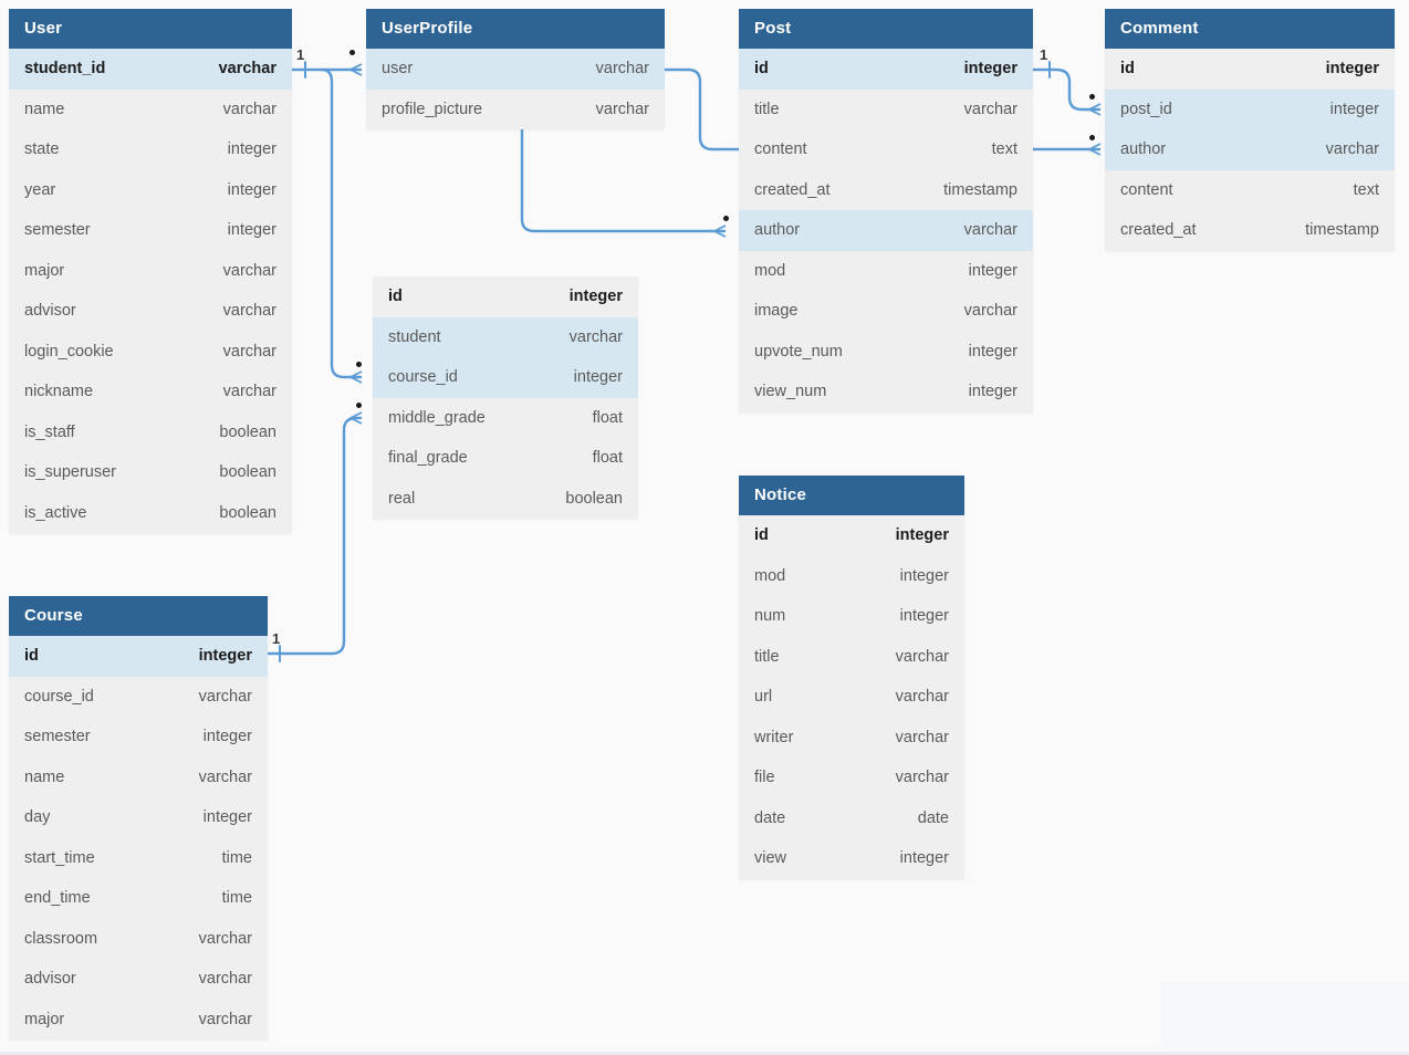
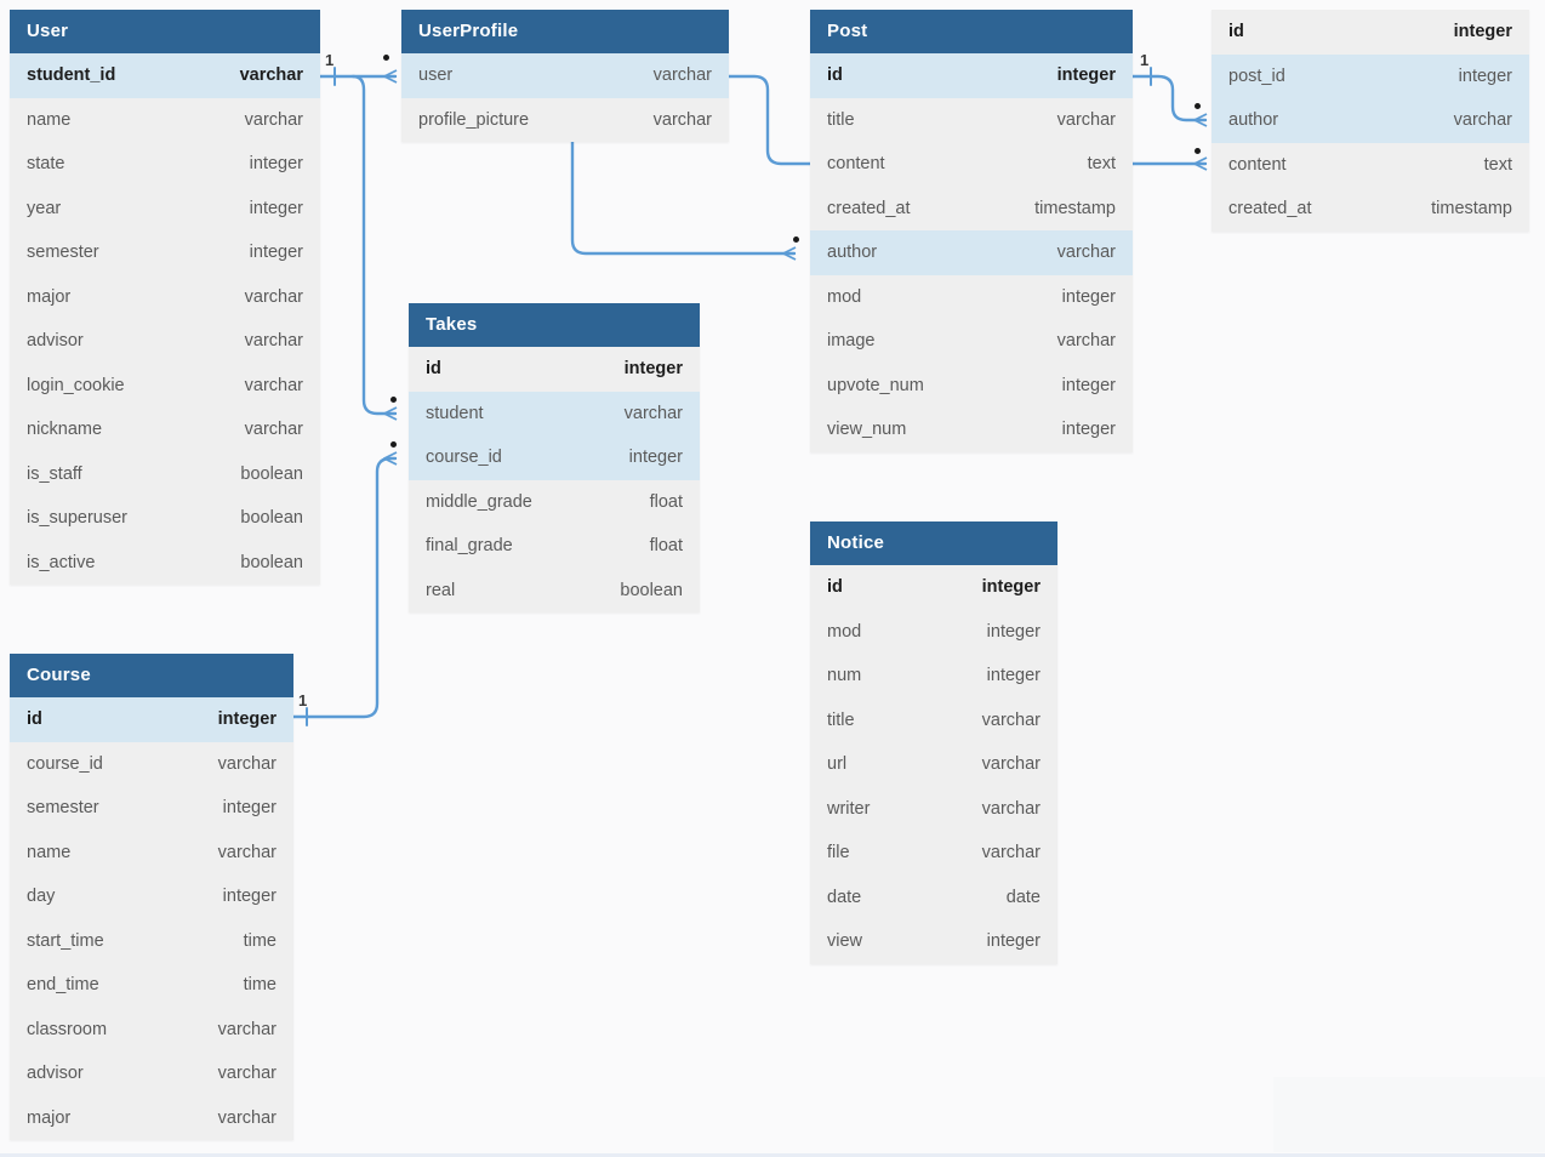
  1
  1
  1
  User
  student_id
  varchar
  name
  varchar
  state
  integer
  year
  integer
  semester
  integer
  major
  varchar
  advisor
  varchar
  login_cookie
  varchar
  nickname
  varchar
  is_staff
  boolean
  is_superuser
  boolean
  is_active
  boolean
  UserProfile
  user
  varchar
  profile_picture
  varchar
  Post
  id
  integer
  title
  varchar
  content
  text
  created_at
  timestamp
  author
  varchar
  mod
  integer
  image
  varchar
  upvote_num
  integer
  view_num
  integer
- Comment
  id
  integer
  post_id
  integer
  author
  varchar
  content
  text
  created_at
  timestamp
+ Takes
  id
  integer
  student
  varchar
  course_id
  integer
  middle_grade
  float
  final_grade
  float
  real
  boolean
  Course
  id
  integer
  course_id
  varchar
  semester
  integer
  name
  varchar
  day
  integer
  start_time
  time
  end_time
  time
  classroom
  varchar
  advisor
  varchar
  major
  varchar
  Notice
  id
  integer
  mod
  integer
  num
  integer
  title
  varchar
  url
  varchar
  writer
  varchar
  file
  varchar
  date
  date
  view
  integer
